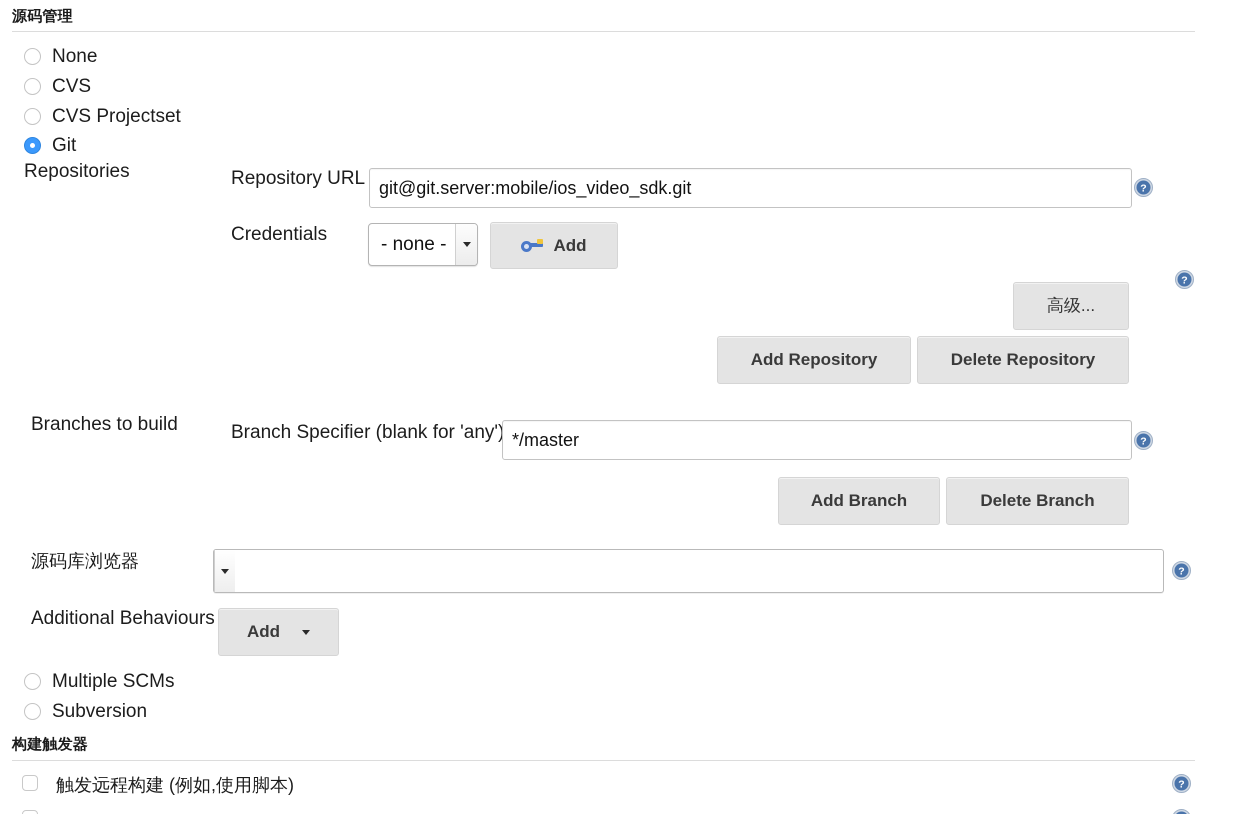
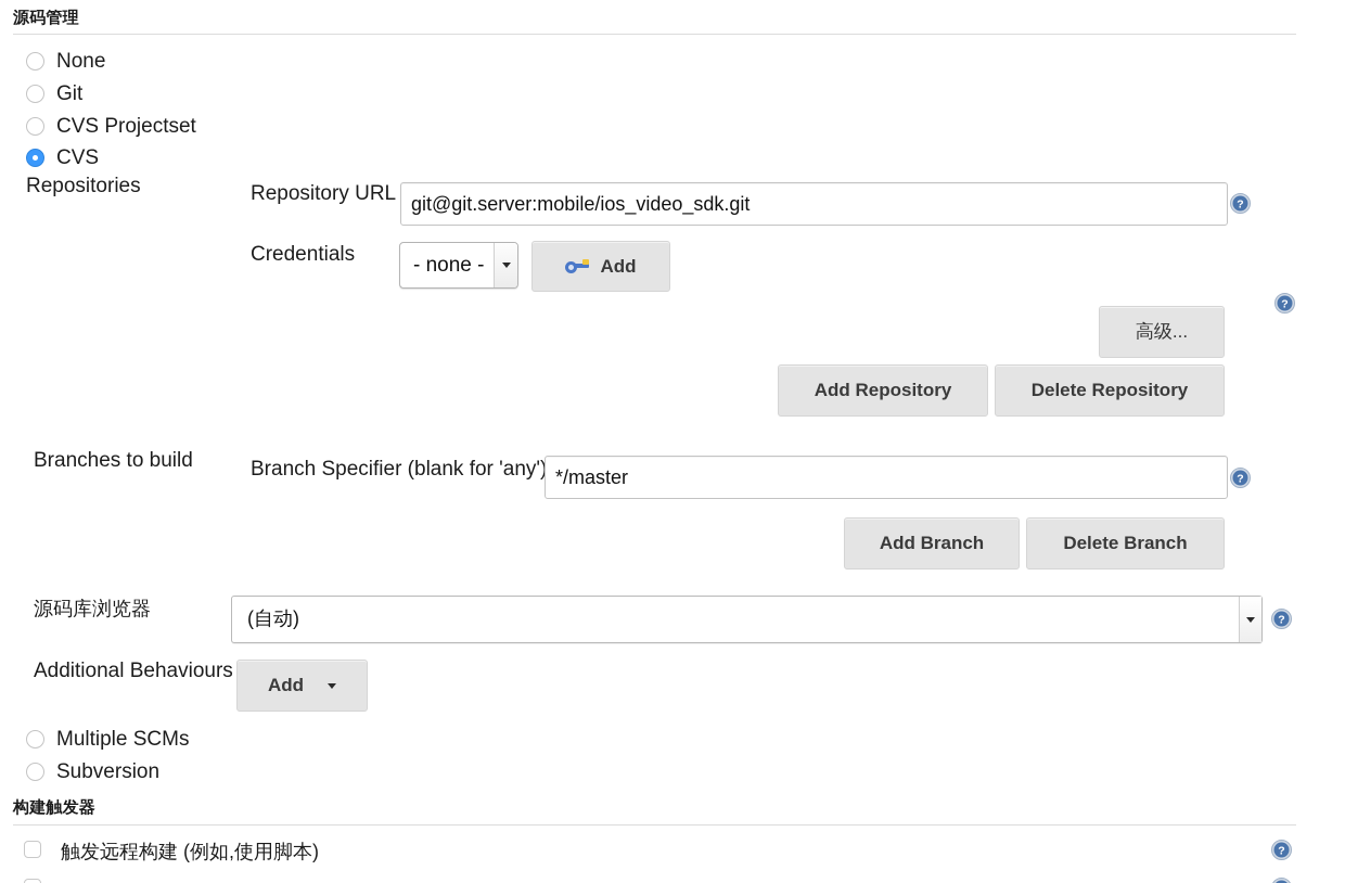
  源码管理
  None
- CVS
+ Git
  CVS Projectset
- Git
+ CVS
  Repositories
  Repository URL
  git@git.server:mobile/ios_video_sdk.git
  ?
  Credentials
  - none -
  Add
  ?
  高级...
  Add Repository
  Delete Repository
  Branches to build
  Branch Specifier (blank for 'any'
  */master
  ?
  Add Branch
  Delete Branch
  源码库浏览器
+ (自动)
  ?
  Additional Behaviours
  Add
  Multiple SCMs
  Subversion
  构建触发器
  触发远程构建 (例如,使用脚本)
  ?
